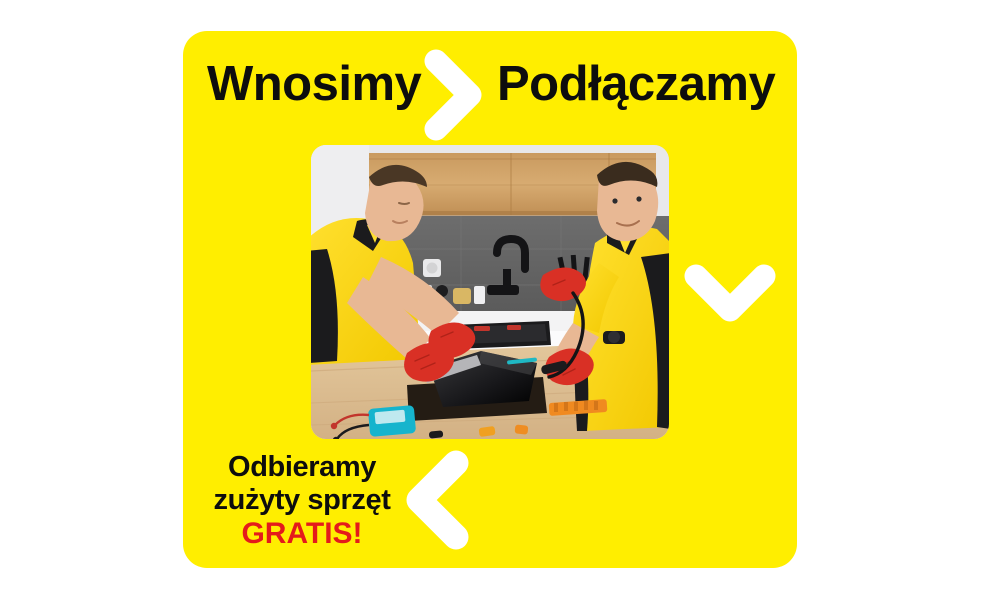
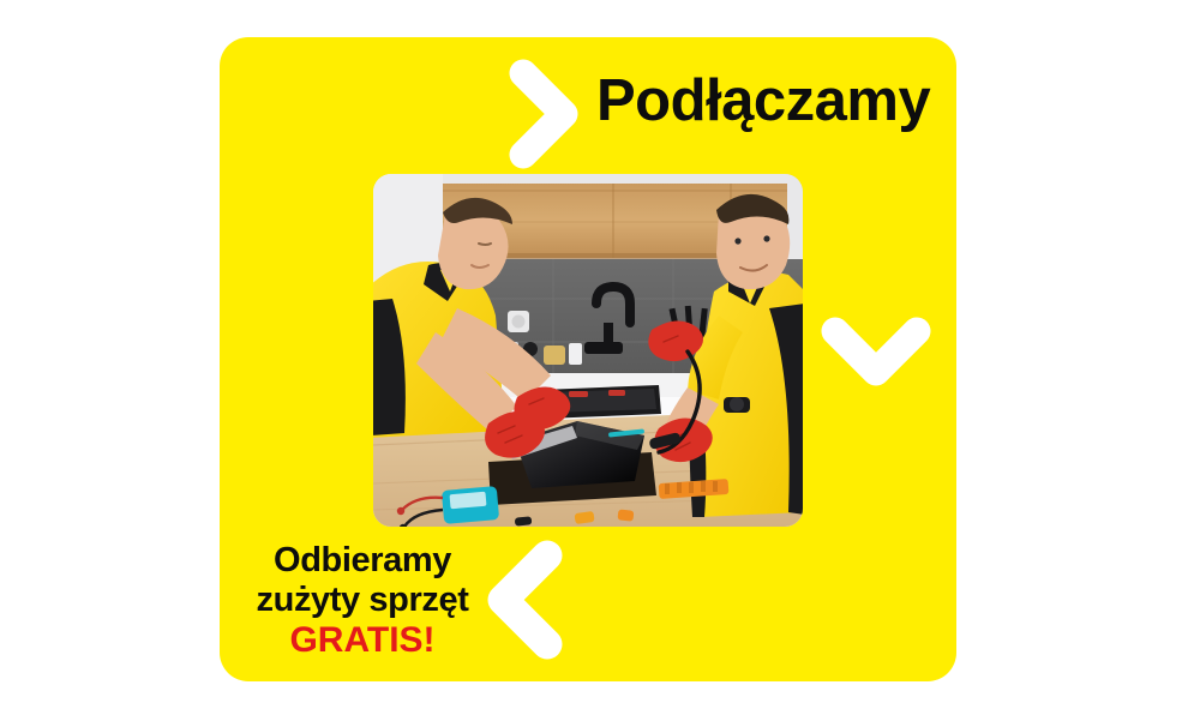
- Wnosimy
  Podłączamy
  Odbieramy
  zużyty sprzęt
  GRATIS!
